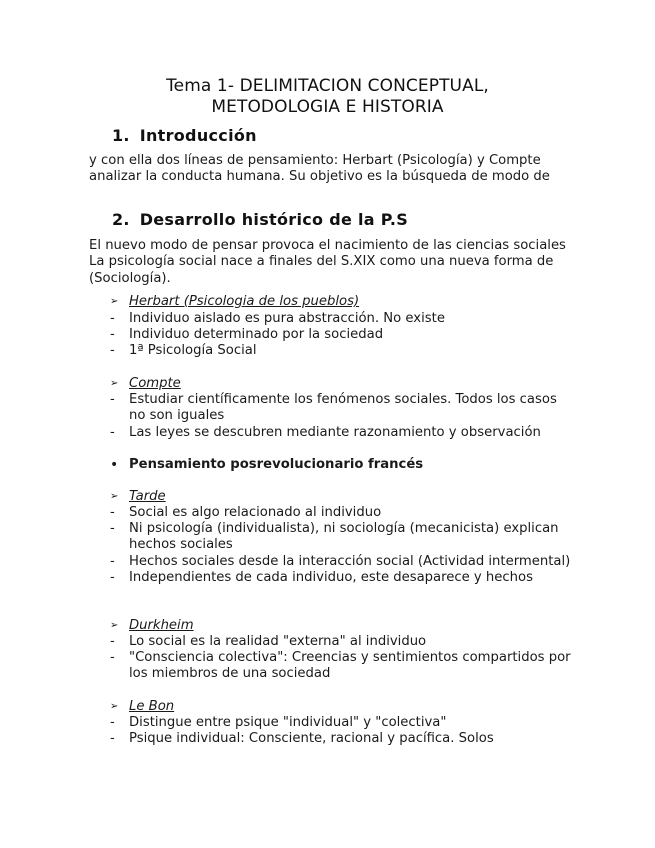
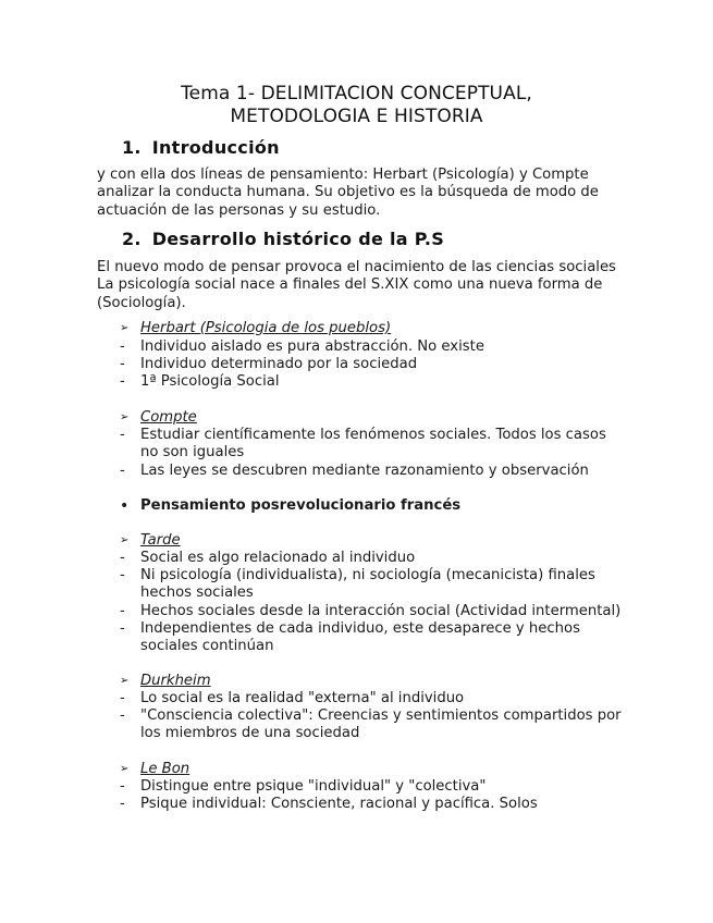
  Tema 1- DELIMITACION CONCEPTUAL,
  METODOLOGIA E HISTORIA
  1. Introducción
  y con ella dos líneas de pensamiento: Herbart (Psicología) y Compte
  analizar la conducta humana. Su objetivo es la búsqueda de modo de
+ actuación de las personas y su estudio.
  2. Desarrollo histórico de la P.S
  El nuevo modo de pensar provoca el nacimiento de las ciencias sociales
  La psicología social nace a finales del S.XIX como una nueva forma de
  (Sociología).
  ➢
  Herbart (Psicologia de los pueblos)
  -
  Individuo aislado es pura abstracción. No existe
  -
  Individuo determinado por la sociedad
  -
  1ª Psicología Social
  ➢
  Compte
  -
  Estudiar científicamente los fenómenos sociales. Todos los casos
  no son iguales
  -
  Las leyes se descubren mediante razonamiento y observación
  •
  Pensamiento posrevolucionario francés
  ➢
  Tarde
  -
  Social es algo relacionado al individuo
  -
- Ni psicología (individualista), ni sociología (mecanicista) explican
+ Ni psicología (individualista), ni sociología (mecanicista) finales
  hechos sociales
  -
  Hechos sociales desde la interacción social (Actividad intermental)
  -
  Independientes de cada individuo, este desaparece y hechos
+ sociales continúan
  ➢
  Durkheim
  -
  Lo social es la realidad "externa" al individuo
  -
  "Consciencia colectiva": Creencias y sentimientos compartidos por
  los miembros de una sociedad
  ➢
  Le Bon
  -
  Distingue entre psique "individual" y "colectiva"
  -
  Psique individual: Consciente, racional y pacífica. Solos
